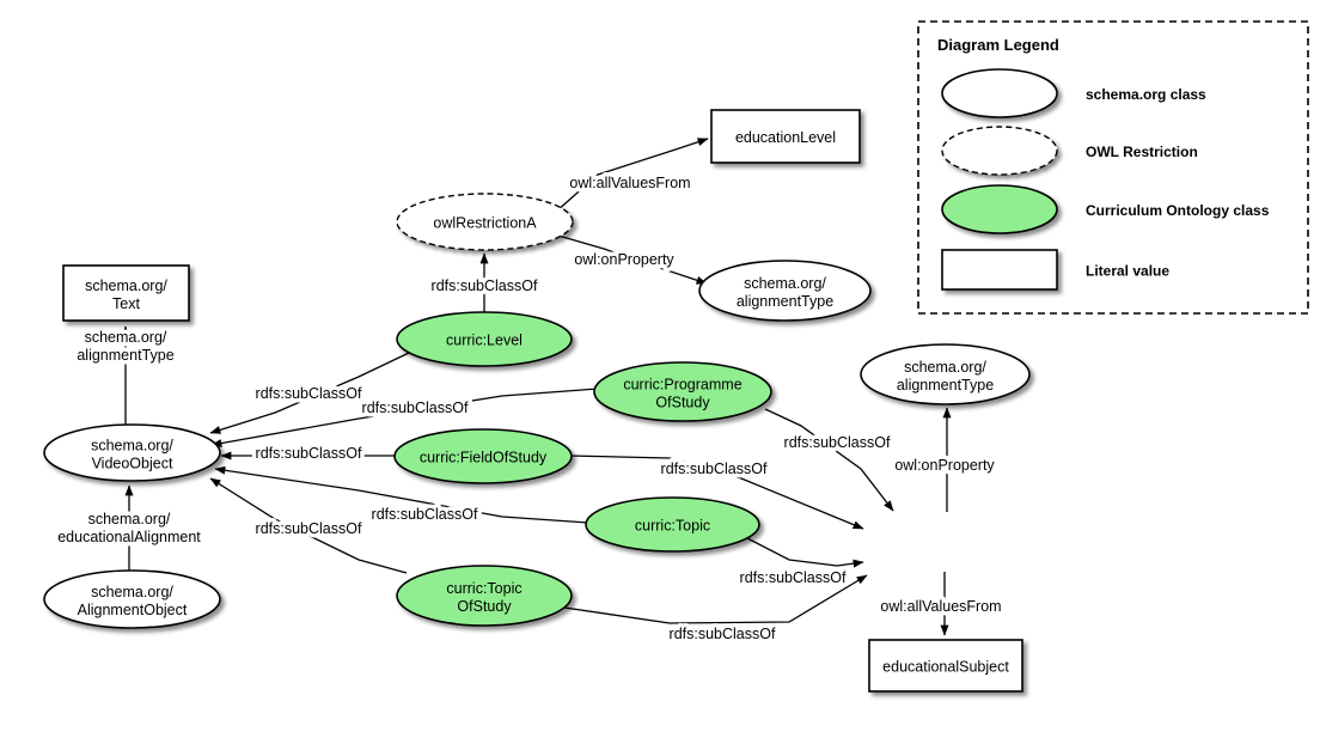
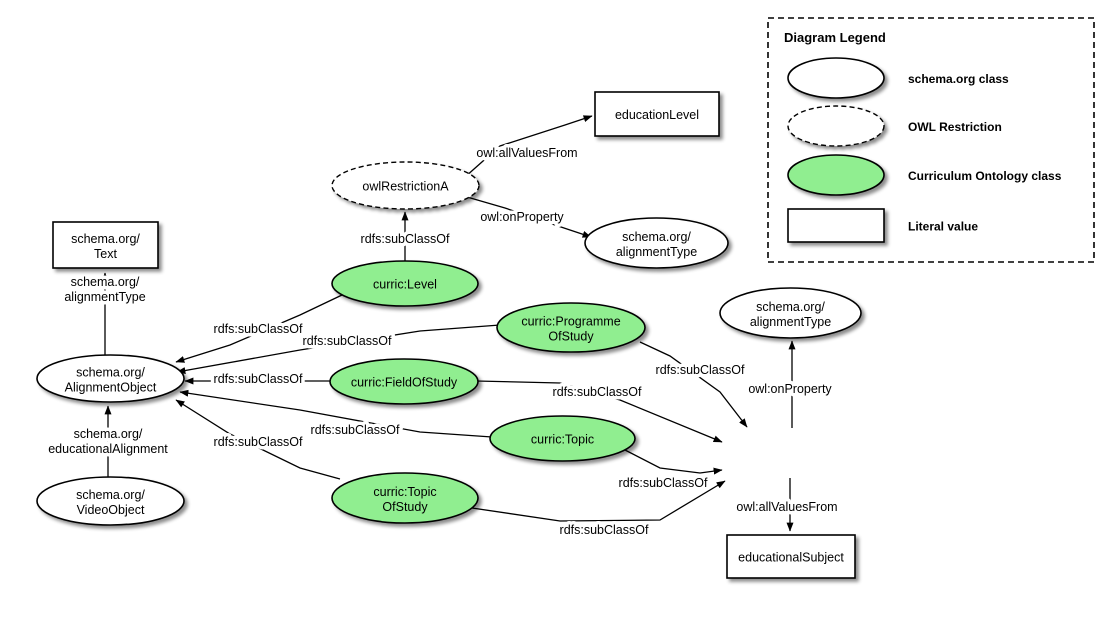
  owl:allValuesFrom
  owl:onProperty
  rdfs:subClassOf
  schema.org/
  alignmentType
  schema.org/
  educationalAlignment
  rdfs:subClassOf
  rdfs:subClassOf
  rdfs:subClassOf
  rdfs:subClassOf
  rdfs:subClassOf
  rdfs:subClassOf
  rdfs:subClassOf
  rdfs:subClassOf
  rdfs:subClassOf
  owl:onProperty
  owl:allValuesFrom
  schema.org/
  Text
  educationLevel
  educationalSubject
  owlRestrictionA
  schema.org/
  alignmentType
  schema.org/
  alignmentType
  schema.org/
- VideoObject
+ AlignmentObject
  schema.org/
- AlignmentObject
+ VideoObject
  curric:Level
  curric:Programme
  OfStudy
  curric:FieldOfStudy
  curric:Topic
  curric:Topic
  OfStudy
  Diagram Legend
  schema.org class
  OWL Restriction
  Curriculum Ontology class
  Literal value
